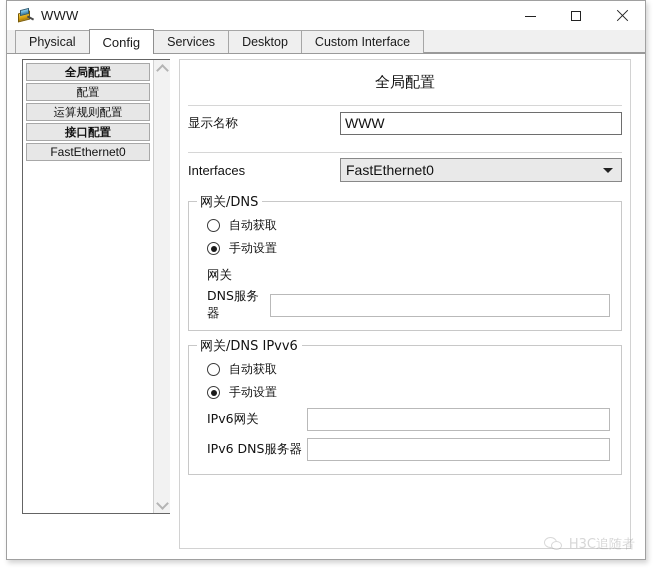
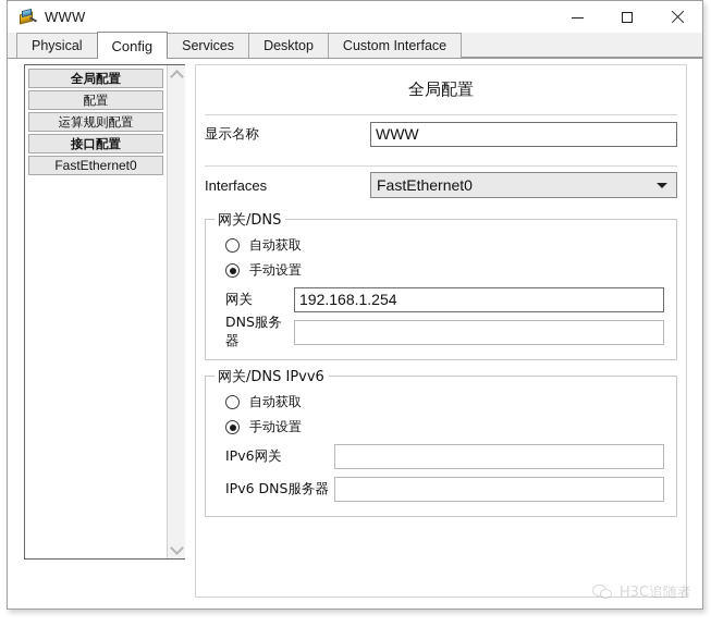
  WWW
  Physical
  Config
  Services
  Desktop
  Custom Interface
  全局配置
  配置
  运算规则配置
  接口配置
  FastEthernet0
  全局配置
  显示名称
  WWW
  Interfaces
  FastEthernet0
  网关/DNS
  自动获取
  手动设置
  网关
+ 192.168.1.254
  DNS服务器
  网关/DNS IPvv6
  自动获取
  手动设置
  IPv6网关
  IPv6 DNS服务器
  H3C追随者
